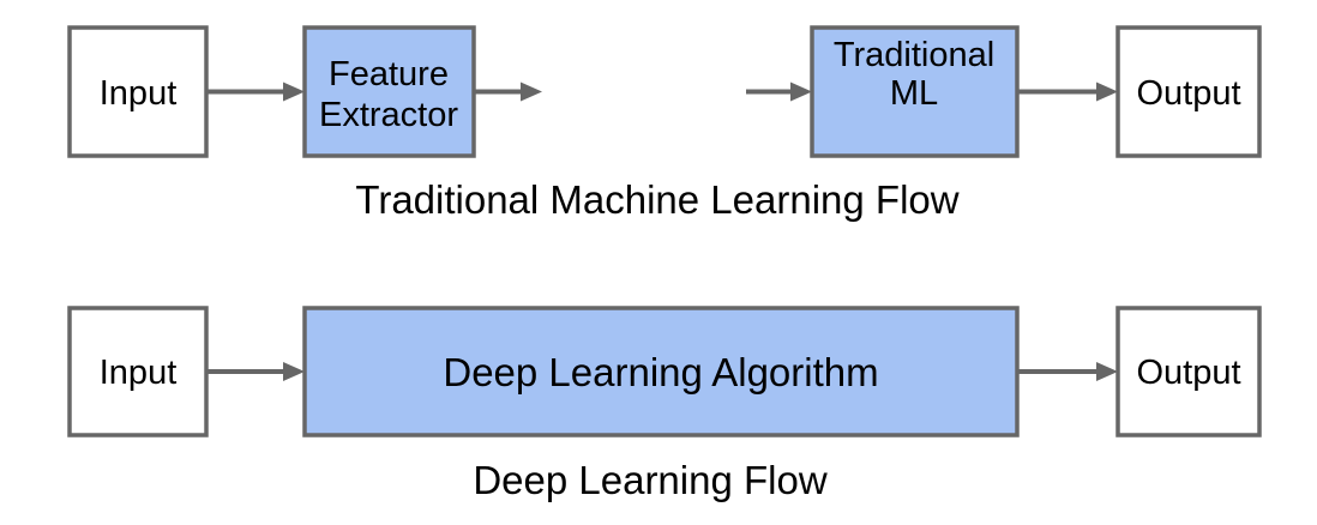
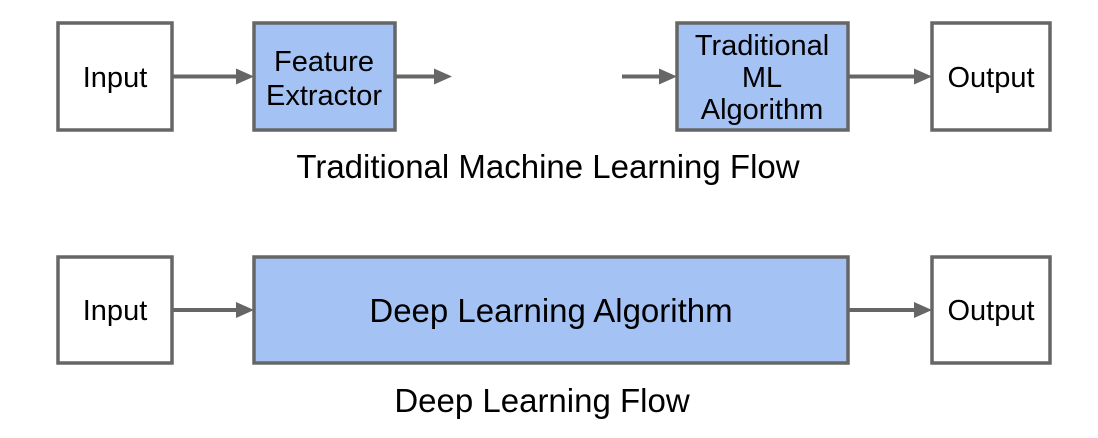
  Input
  Feature
  Extractor
  Traditional
  ML
+ Algorithm
  Output
  Traditional Machine Learning Flow
  Input
  Deep Learning Algorithm
  Output
  Deep Learning Flow
